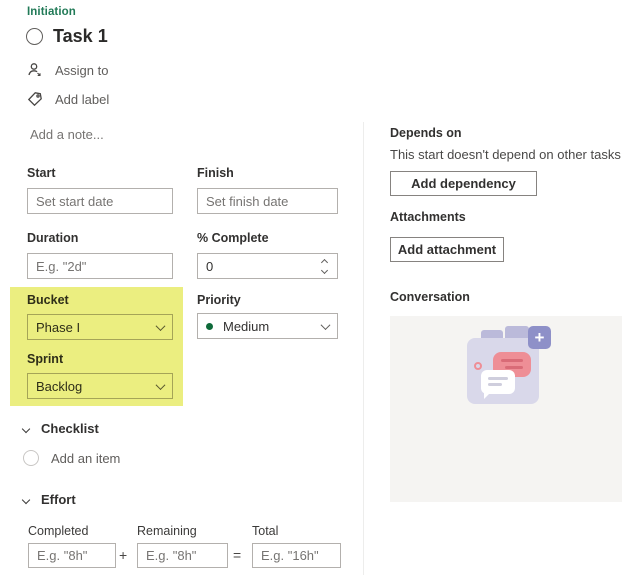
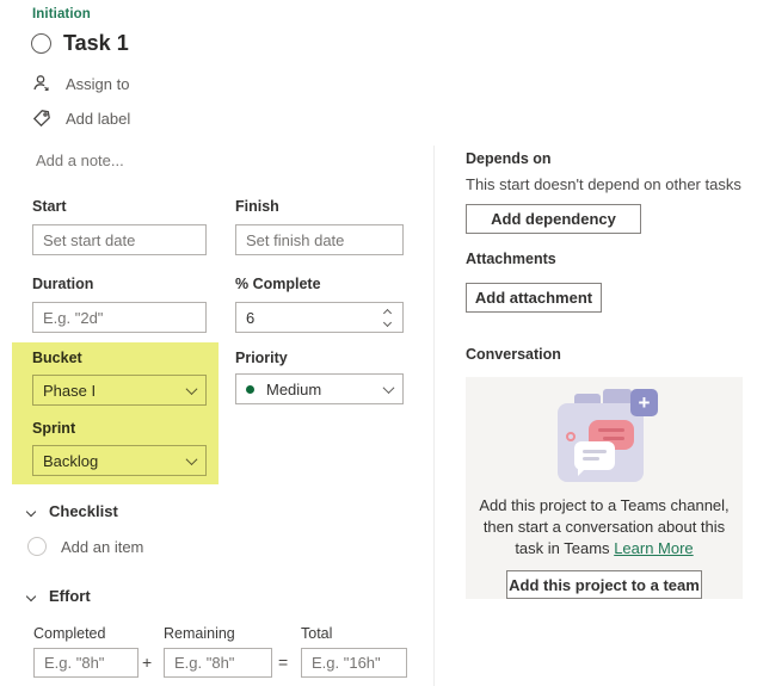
  Initiation
  Task 1
  Assign to
  Add label
  Add a note...
  Start
  Set start date
  Finish
  Set finish date
  Duration
  E.g. "2d"
  % Complete
- 0
+ 6
  Bucket
  Phase I
  Priority
  Medium
  Sprint
  Backlog
  Checklist
  Add an item
  Effort
  Completed
  Remaining
  Total
  E.g. "8h"
  +
  E.g. "8h"
  =
  E.g. "16h"
  Depends on
  This start doesn't depend on other tasks
  Add dependency
  Attachments
  Add attachment
  Conversation
  +
+ Add this project to a Teams channel, then start a conversation about this task in Teams Learn More
+ Add this project to a team
